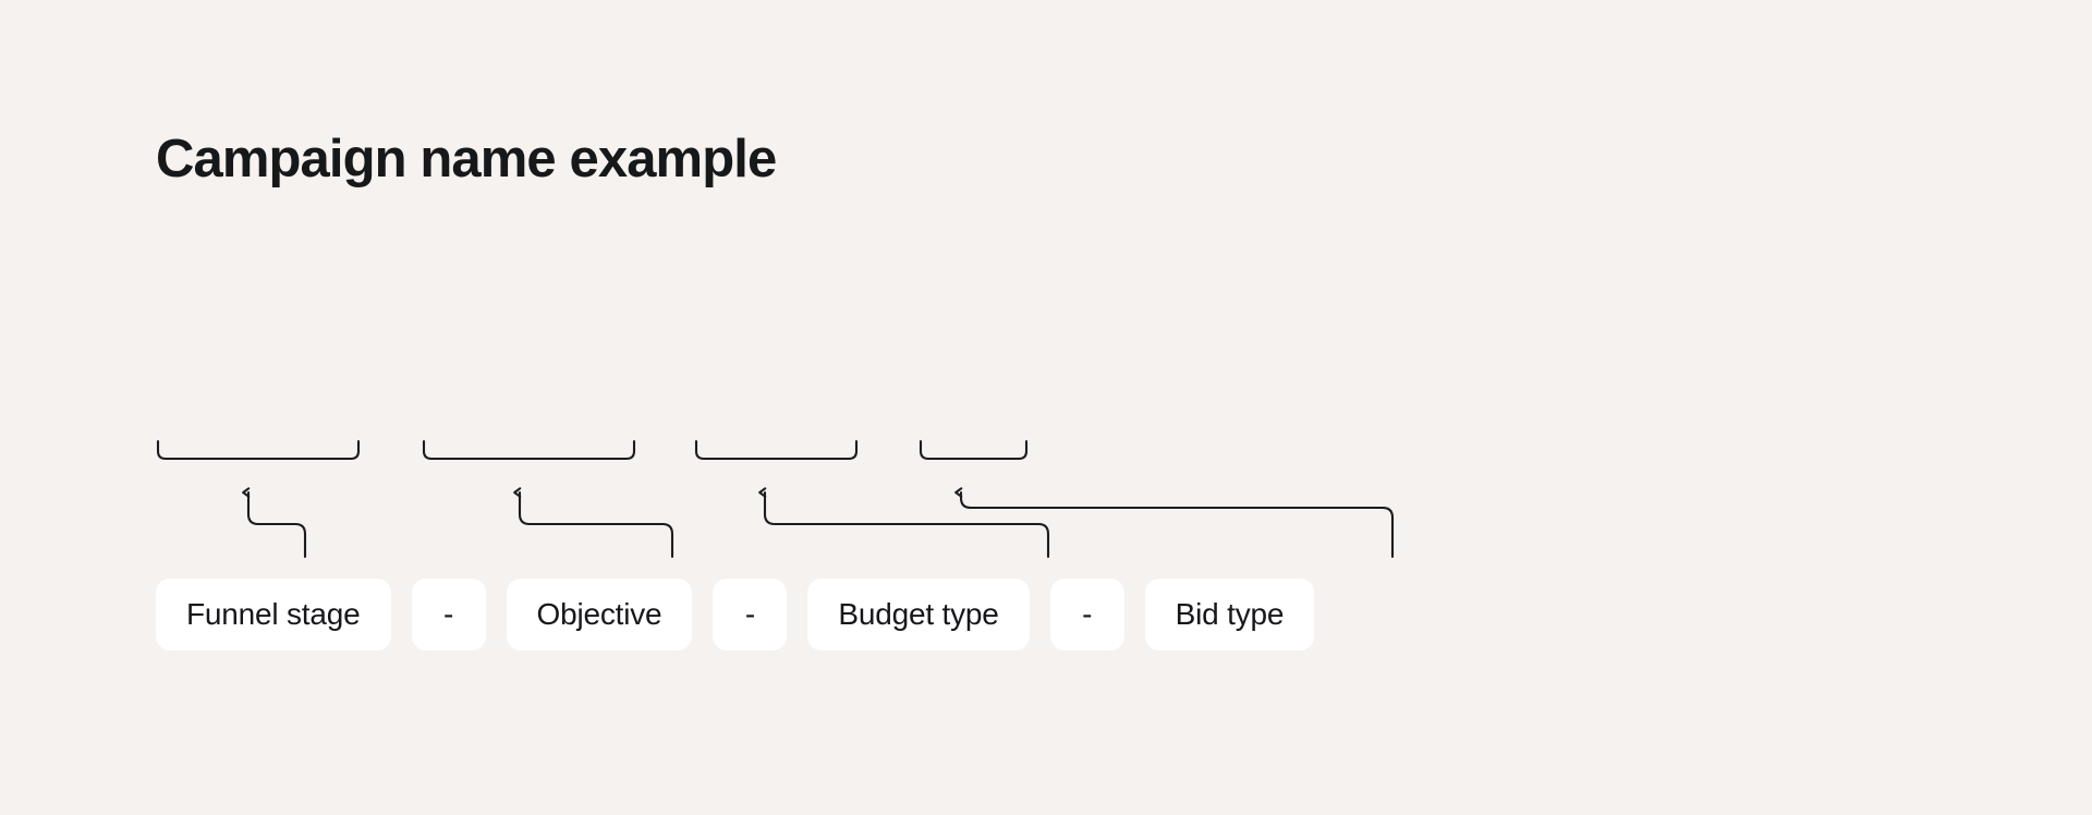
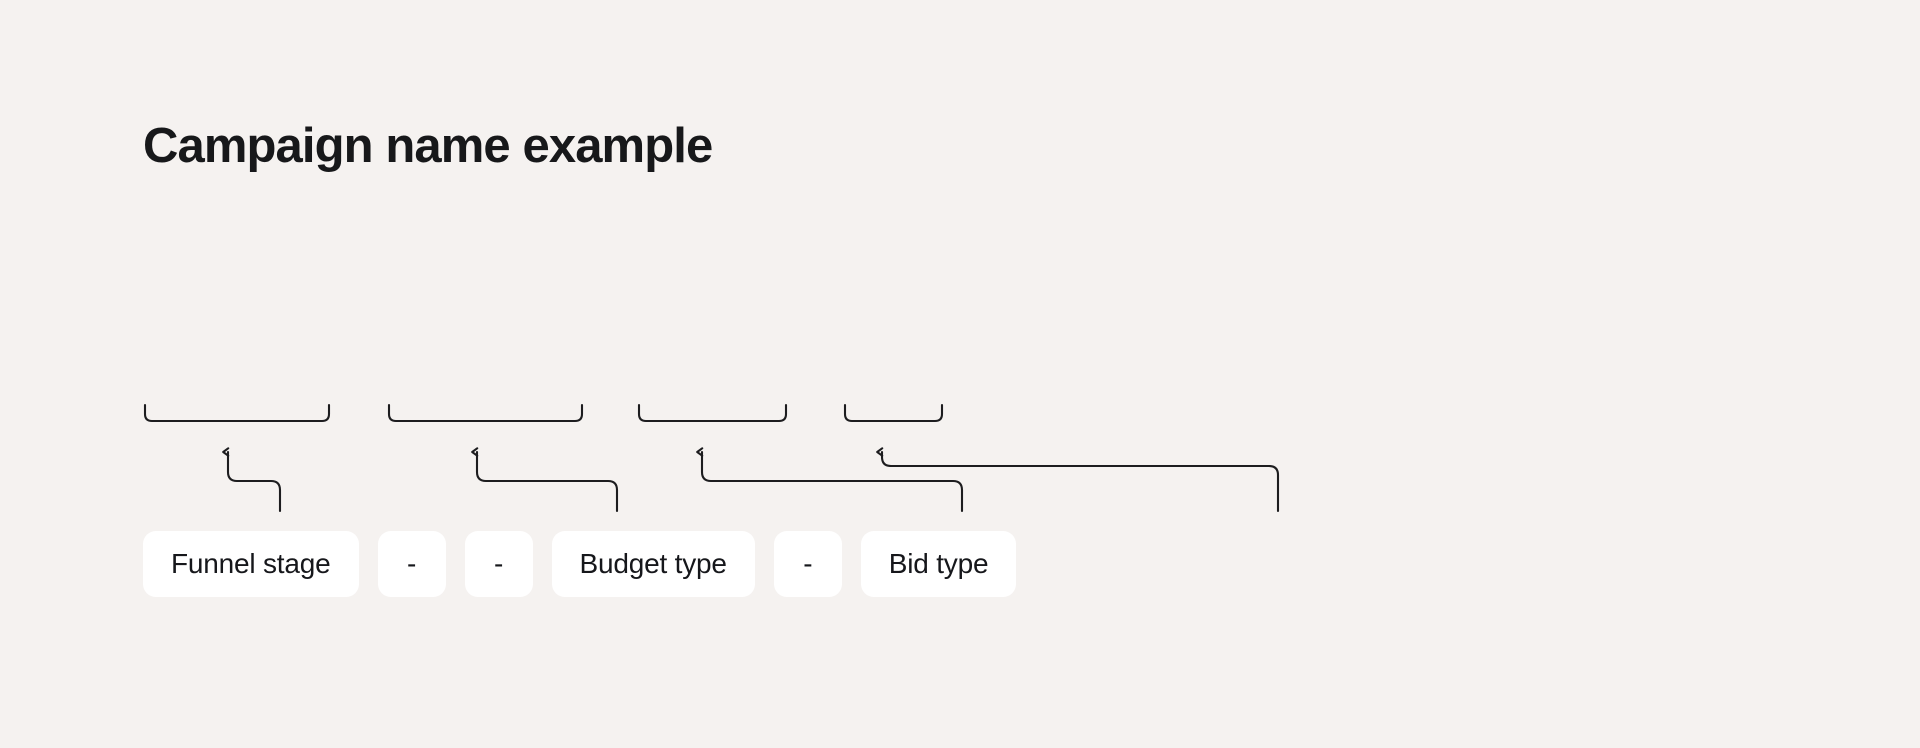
  Campaign name example
  Funnel stage
  -
- Objective
  -
  Budget type
  -
  Bid type
